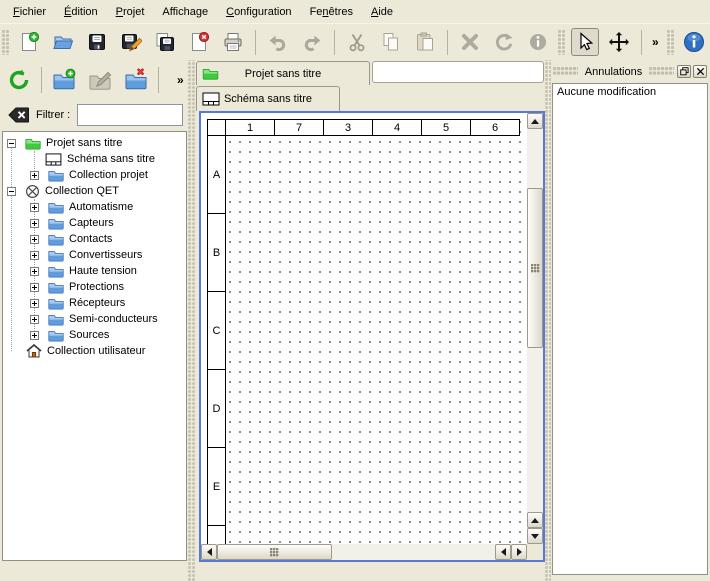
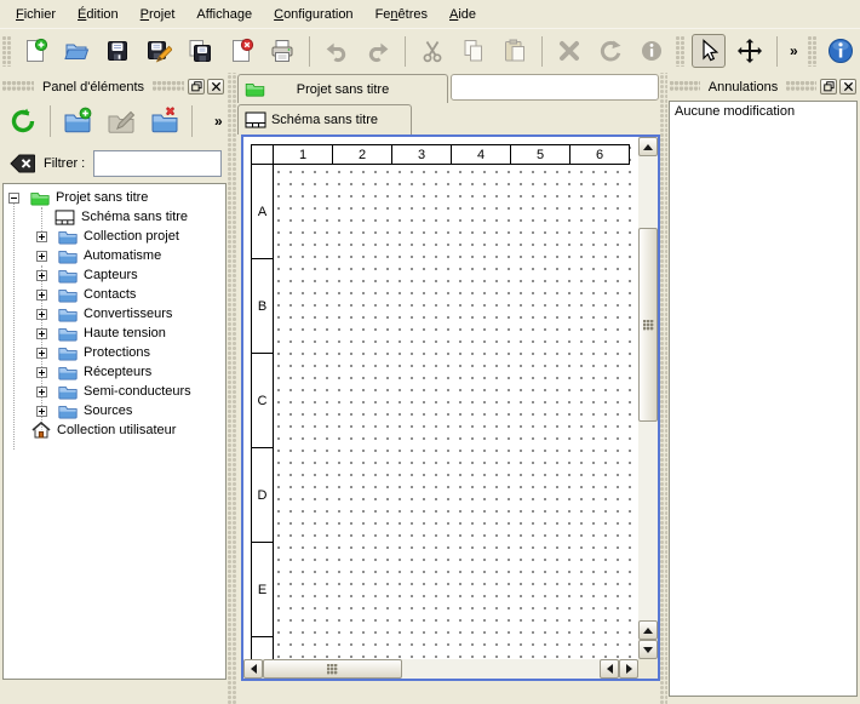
  Fichier
  Édition
  Projet
  Affichage
  Configuration
  Fenêtres
  Aide
  »
+ Panel d'éléments
  »
  Filtrer :
  Projet sans titre
  Schéma sans titre
  Collection projet
- Collection QET
  Automatisme
  Capteurs
  Contacts
  Convertisseurs
  Haute tension
  Protections
  Récepteurs
  Semi-conducteurs
  Sources
  Collection utilisateur
  Projet sans titre
  Schéma sans titre
  1
- 7
+ 2
  3
  4
  5
  6
  A
  B
  C
  D
  E
  Annulations
  Aucune modification
